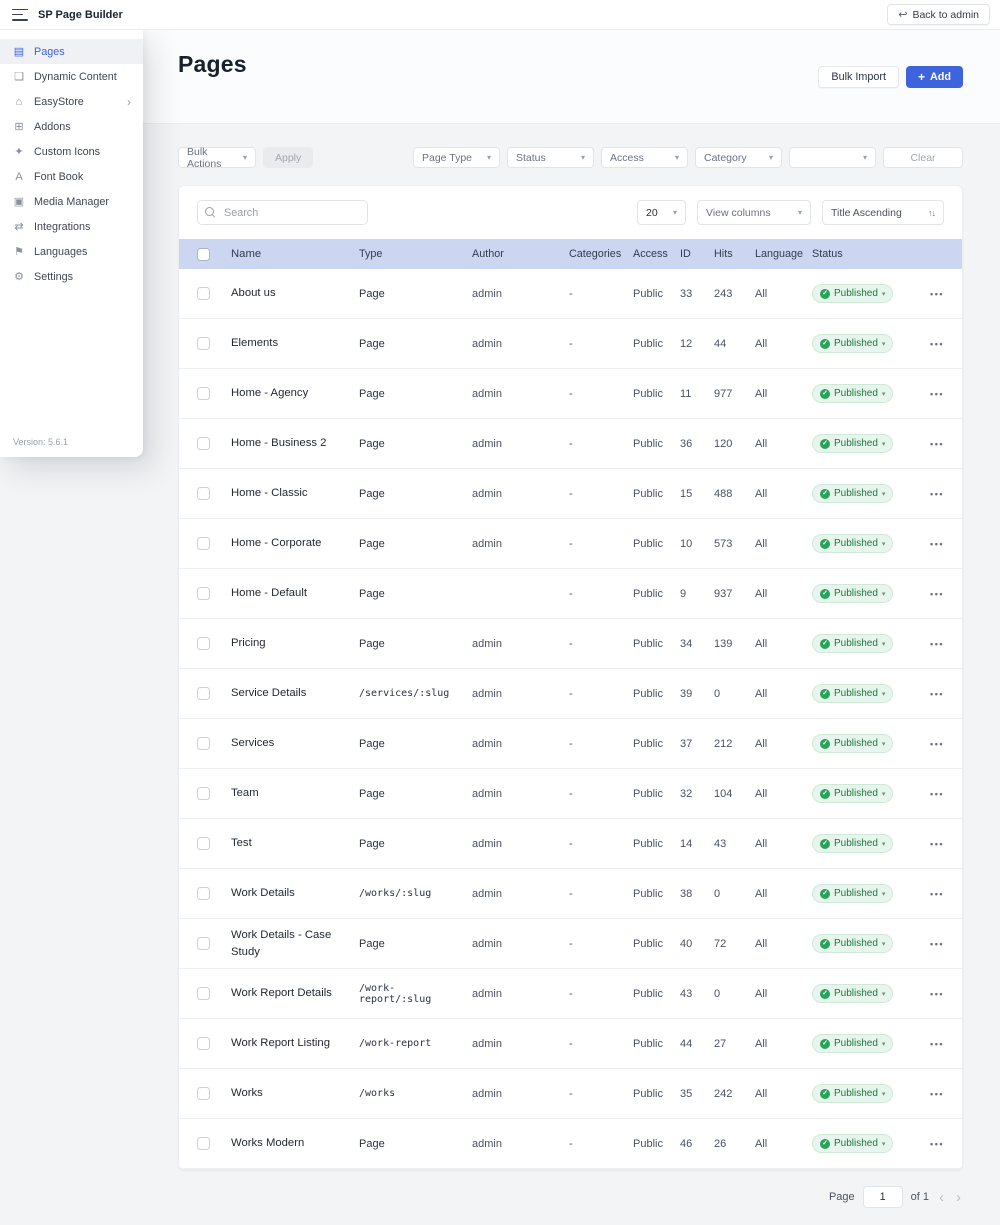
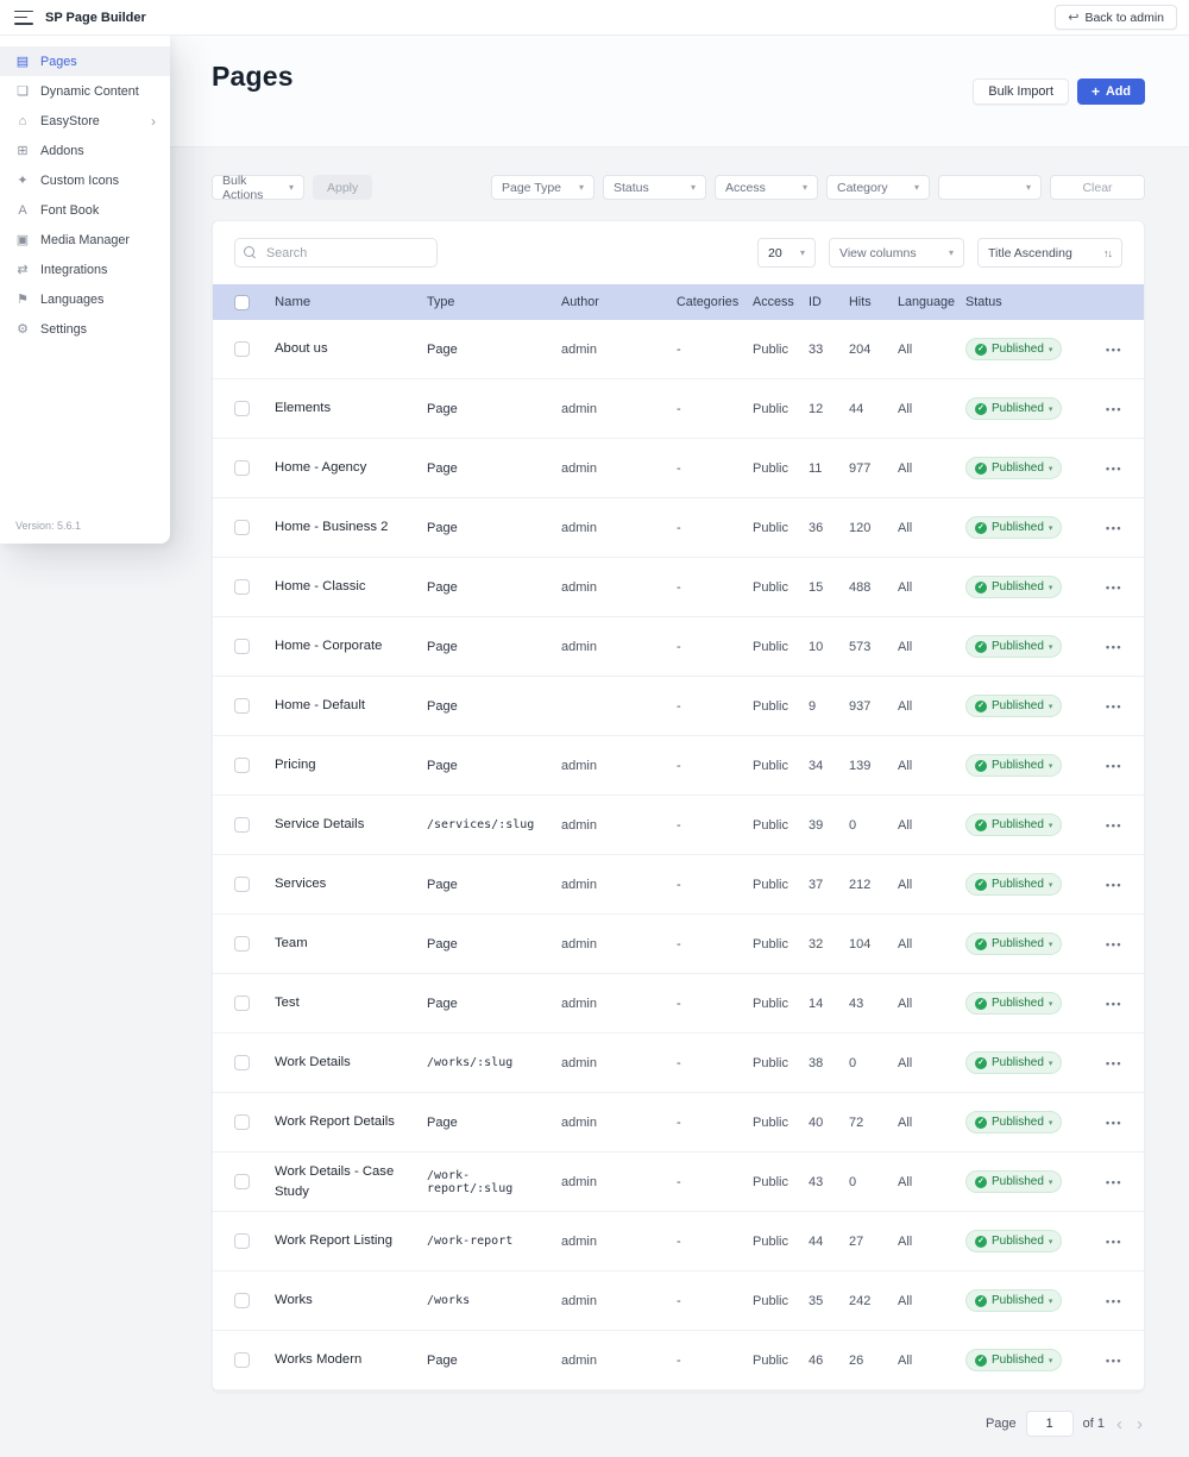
  SP Page Builder
  ↩
  Back to admin
  ▤
  Pages
  ❏
  Dynamic Content
  ⌂
  EasyStore
  ›
  ⊞
  Addons
  ✦
  Custom Icons
  A
  Font Book
  ▣
  Media Manager
  ⇄
  Integrations
  ⚑
  Languages
  ⚙
  Settings
  Version: 5.6.1
  Pages
  Bulk Import
  +
  Add
  Bulk Actions
  ▾
  Apply
  Page Type
  ▾
  Status
  ▾
  Access
  ▾
  Category
  ▾
  ▾
  Clear
  Search
  20
  ▾
  View columns
  ▾
  Title Ascending
  ↑↓
  Name
  Type
  Author
  Categories
  Access
  ID
  Hits
  Language
  Status
  About us
  Page
  admin
  -
  Public
  33
- 243
+ 204
  All
  Published
  •••
  Elements
  Page
  admin
  -
  Public
  12
  44
  All
  Published
  •••
  Home - Agency
  Page
  admin
  -
  Public
  11
  977
  All
  Published
  •••
  Home - Business 2
  Page
  admin
  -
  Public
  36
  120
  All
  Published
  •••
  Home - Classic
  Page
  admin
  -
  Public
  15
  488
  All
  Published
  •••
  Home - Corporate
  Page
  admin
  -
  Public
  10
  573
  All
  Published
  •••
  Home - Default
  Page
  -
  Public
  9
  937
  All
  Published
  •••
  Pricing
  Page
  admin
  -
  Public
  34
  139
  All
  Published
  •••
  Service Details
  /services/:slug
  admin
  -
  Public
  39
  0
  All
  Published
  •••
  Services
  Page
  admin
  -
  Public
  37
  212
  All
  Published
  •••
  Team
  Page
  admin
  -
  Public
  32
  104
  All
  Published
  •••
  Test
  Page
  admin
  -
  Public
  14
  43
  All
  Published
  •••
  Work Details
  /works/:slug
  admin
  -
  Public
  38
  0
  All
  Published
  •••
- Work Details - Case Study
+ Work Report Details
  Page
  admin
  -
  Public
  40
  72
  All
  Published
  •••
- Work Report Details
+ Work Details - Case Study
  /work-report/:slug
  admin
  -
  Public
  43
  0
  All
  Published
  •••
  Work Report Listing
  /work-report
  admin
  -
  Public
  44
  27
  All
  Published
  •••
  Works
  /works
  admin
  -
  Public
  35
  242
  All
  Published
  •••
  Works Modern
  Page
  admin
  -
  Public
  46
  26
  All
  Published
  •••
  Page
  1
  of 1
  ‹
  ›
